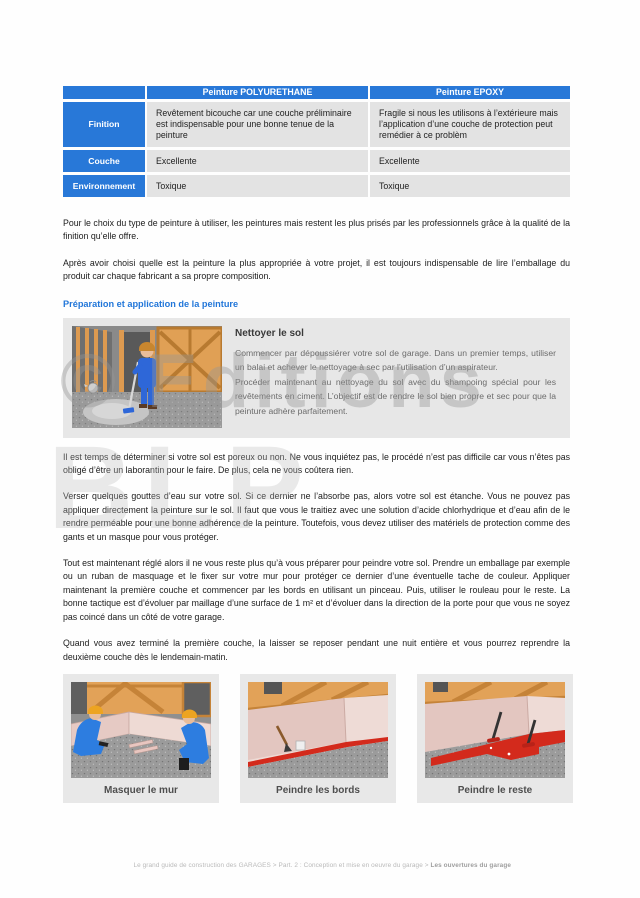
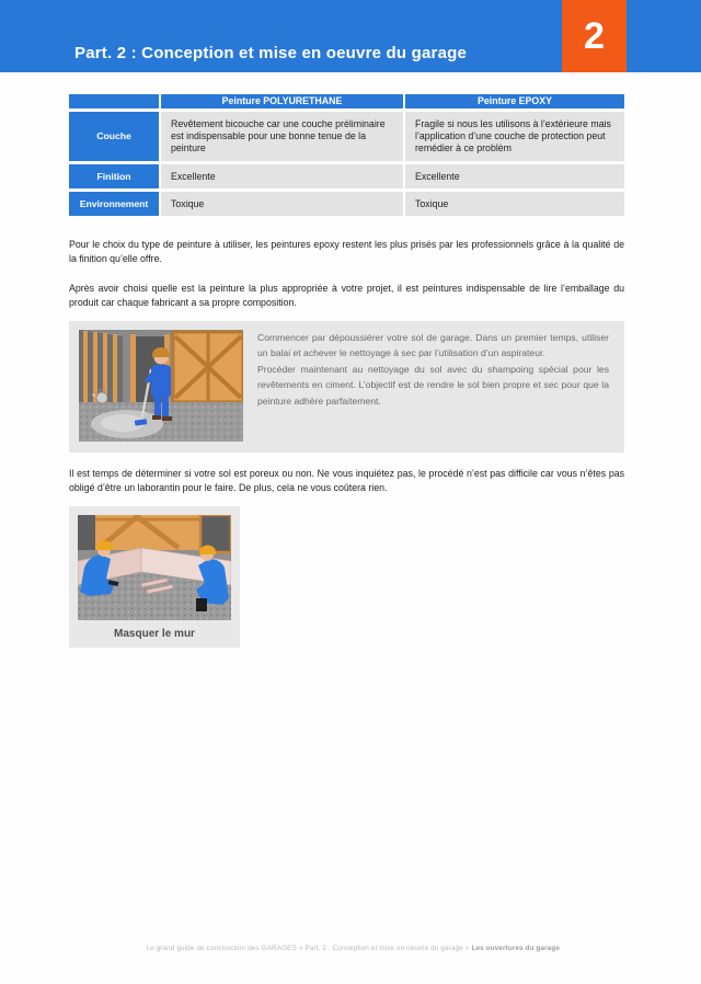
+ Part. 2 : Conception et mise en oeuvre du garage
+ 2
  Peinture POLYURETHANE
  Peinture EPOXY
- Finition
+ Couche
  Revêtement bicouche car une couche préliminaire est indispensable pour une bonne tenue de la peinture
  Fragile si nous les utilisons à l’extérieure mais l’application d’une couche de protection peut remédier à ce problèm
- Couche
+ Finition
  Excellente
  Excellente
  Environnement
  Toxique
  Toxique
- Pour le choix du type de peinture à utiliser, les peintures mais restent les plus prisés par les professionnels grâce à la qualité de la finition qu’elle offre.
+ Pour le choix du type de peinture à utiliser, les peintures epoxy restent les plus prisés par les professionnels grâce à la qualité de la finition qu’elle offre.
- Après avoir choisi quelle est la peinture la plus appropriée à votre projet, il est toujours indispensable de lire l’emballage du produit car chaque fabricant a sa propre composition.
+ Après avoir choisi quelle est la peinture la plus appropriée à votre projet, il est peintures indispensable de lire l’emballage du produit car chaque fabricant a sa propre composition.
- Préparation et application de la peinture
- Nettoyer le sol
  Commencer par dépoussiérer votre sol de garage. Dans un premier temps, utiliser un balai et achever le nettoyage à sec par l’utilisation d’un aspirateur.
  Procéder maintenant au nettoyage du sol avec du shampoing spécial pour les revêtements en ciment. L’objectif est de rendre le sol bien propre et sec pour que la peinture adhère parfaitement.
  Il est temps de déterminer si votre sol est poreux ou non. Ne vous inquiétez pas, le procédé n’est pas difficile car vous n’êtes pas obligé d’être un laborantin pour le faire. De plus, cela ne vous coûtera rien.
- Verser quelques gouttes d’eau sur votre sol. Si ce dernier ne l’absorbe pas, alors votre sol est étanche. Vous ne pouvez pas appliquer directement la peinture sur le sol. Il faut que vous le traitiez avec une solution d’acide chlorhydrique et d’eau afin de le rendre perméable pour une bonne adhérence de la peinture. Toutefois, vous devez utiliser des matériels de protection comme des gants et un masque pour vous protéger.
- Tout est maintenant réglé alors il ne vous reste plus qu’à vous préparer pour peindre votre sol. Prendre un emballage par exemple ou un ruban de masquage et le fixer sur votre mur pour protéger ce dernier d’une éventuelle tache de couleur. Appliquer maintenant la première couche et commencer par les bords en utilisant un pinceau. Puis, utiliser le rouleau pour le reste. La bonne tactique est d’évoluer par maillage d’une surface de 1 m² et d’évoluer dans la direction de la porte pour que vous ne soyez pas coincé dans un côté de votre garage.
- Quand vous avez terminé la première couche, la laisser se reposer pendant une nuit entière et vous pourrez reprendre la deuxième couche dès le lendemain-matin.
  Masquer le mur
- Peindre les bords
- Peindre le reste
- © Editions
- BLP
